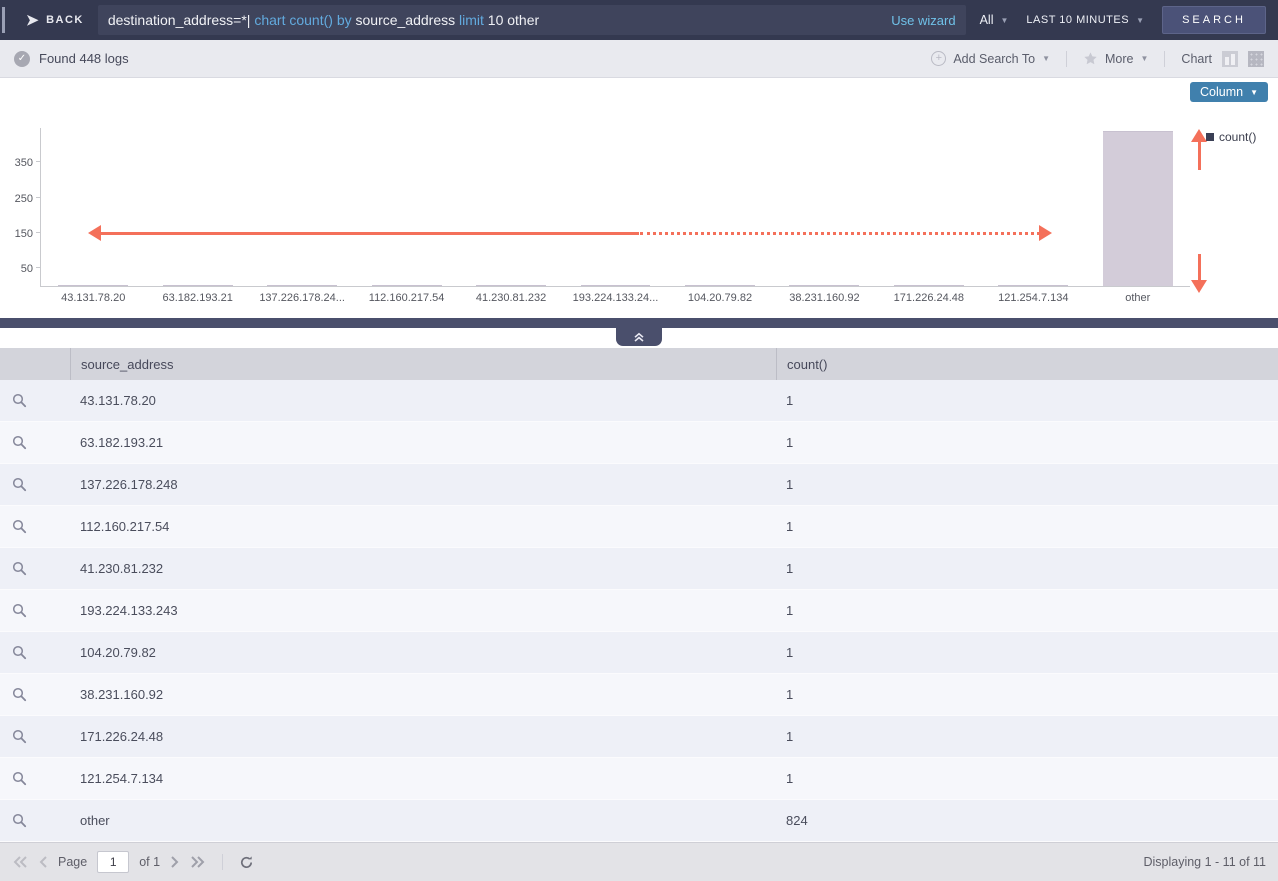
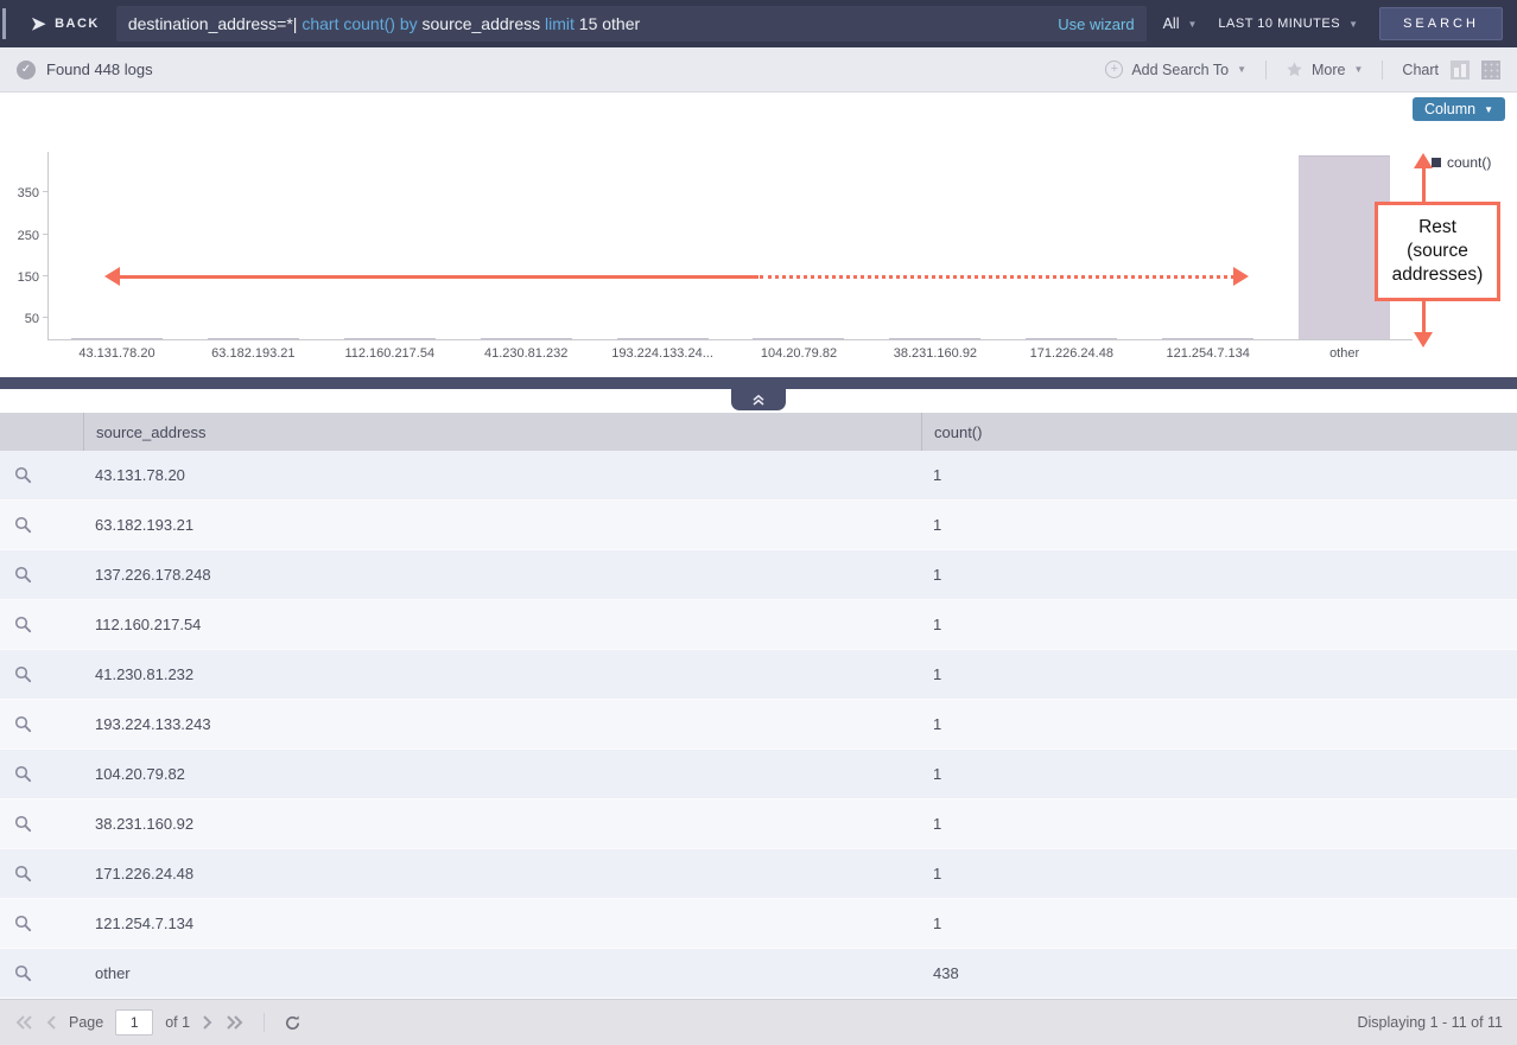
  ➤︎
  BACK
- destination_address=*| chart count() by source_address limit 10 other
+ destination_address=*| chart count() by source_address limit 15 other
  Use wizard
  All
  ▼
  LAST 10 MINUTES
  ▼
  SEARCH
  ✓
  Found 448 logs
  +
  Add Search To
  ▼
  More
  ▼
  Chart
  Column
  ▼
  50
  150
  250
  350
  43.131.78.20
  63.182.193.21
- 137.226.178.24...
  112.160.217.54
  41.230.81.232
  193.224.133.24...
  104.20.79.82
  38.231.160.92
  171.226.24.48
  121.254.7.134
  other
  count()
+ Rest
+ (source
+ addresses)
  source_address
  count()
  43.131.78.20
  1
  63.182.193.21
  1
  137.226.178.248
  1
  112.160.217.54
  1
  41.230.81.232
  1
  193.224.133.243
  1
  104.20.79.82
  1
  38.231.160.92
  1
  171.226.24.48
  1
  121.254.7.134
  1
  other
- 824
+ 438
  Page
  1
  of 1
  Displaying 1 - 11 of 11
